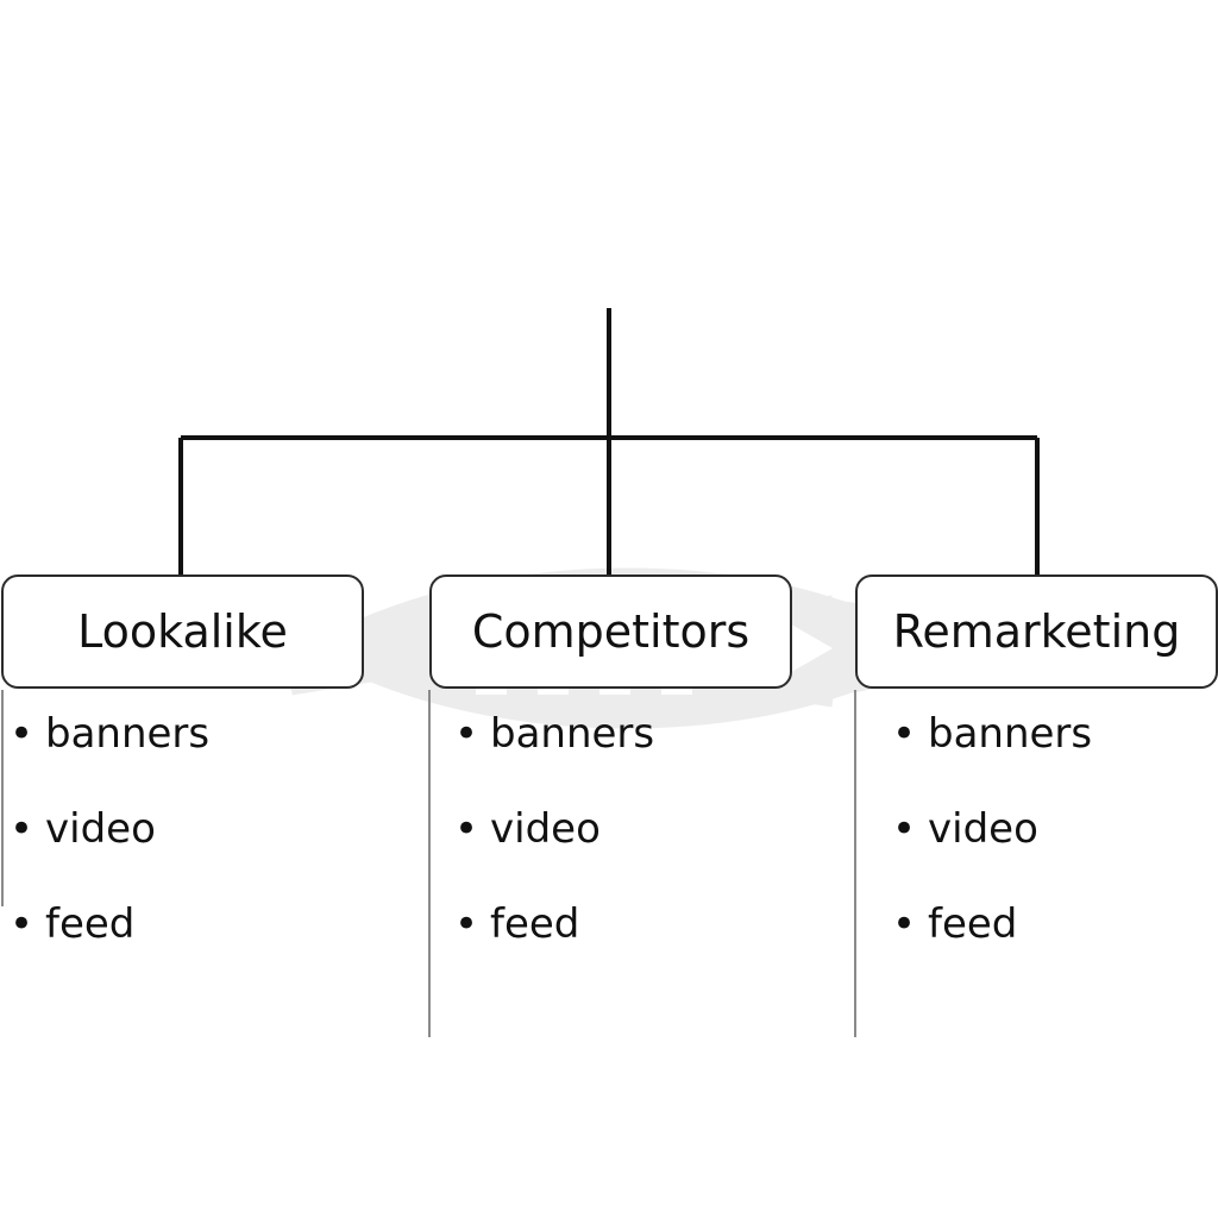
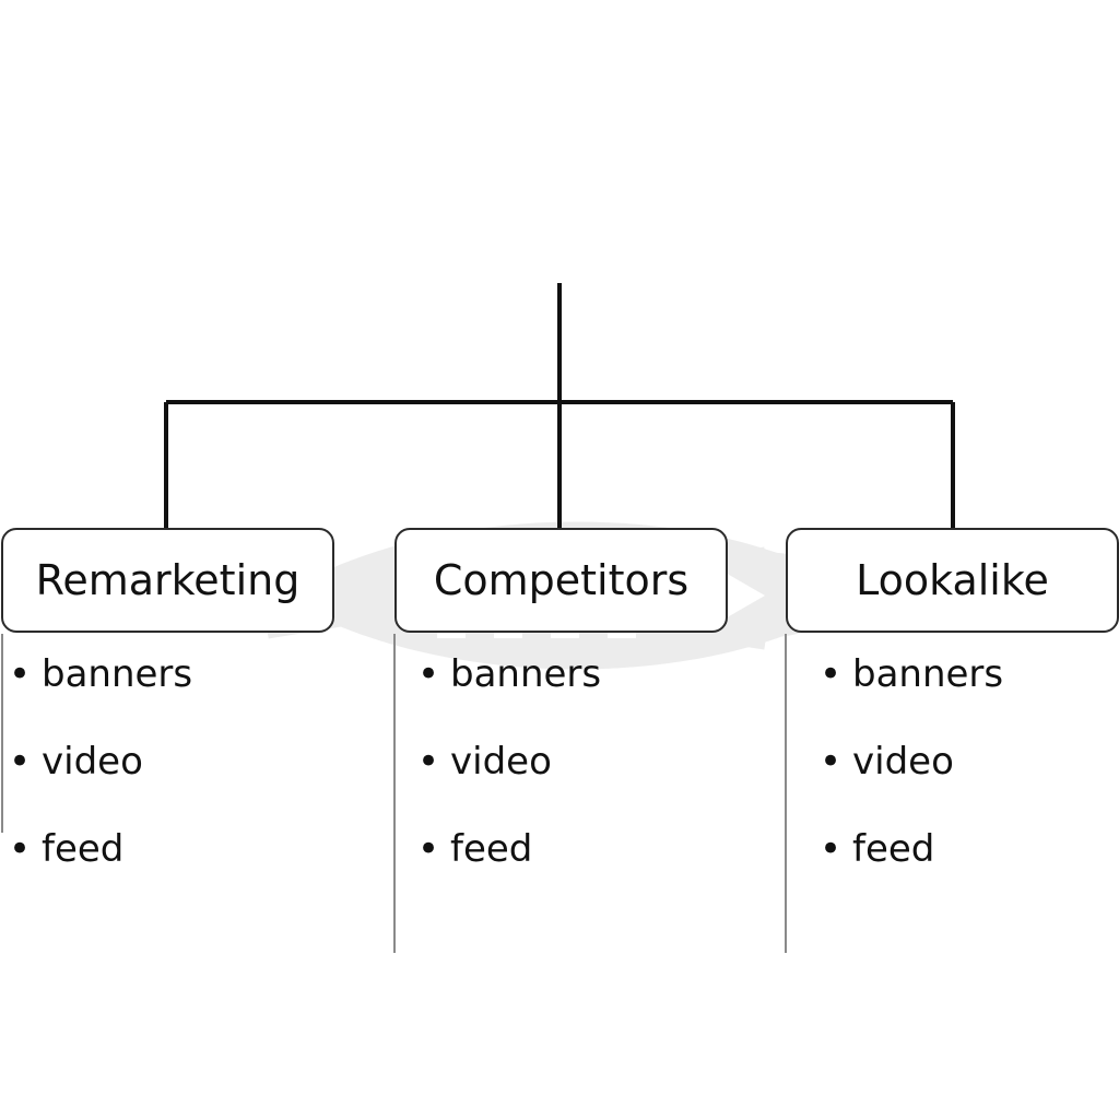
- Lookalike
+ Remarketing
  Competitors
- Remarketing
+ Lookalike
  •
  banners
  •
  video
  •
  feed
  •
  banners
  •
  video
  •
  feed
  •
  banners
  •
  video
  •
  feed
